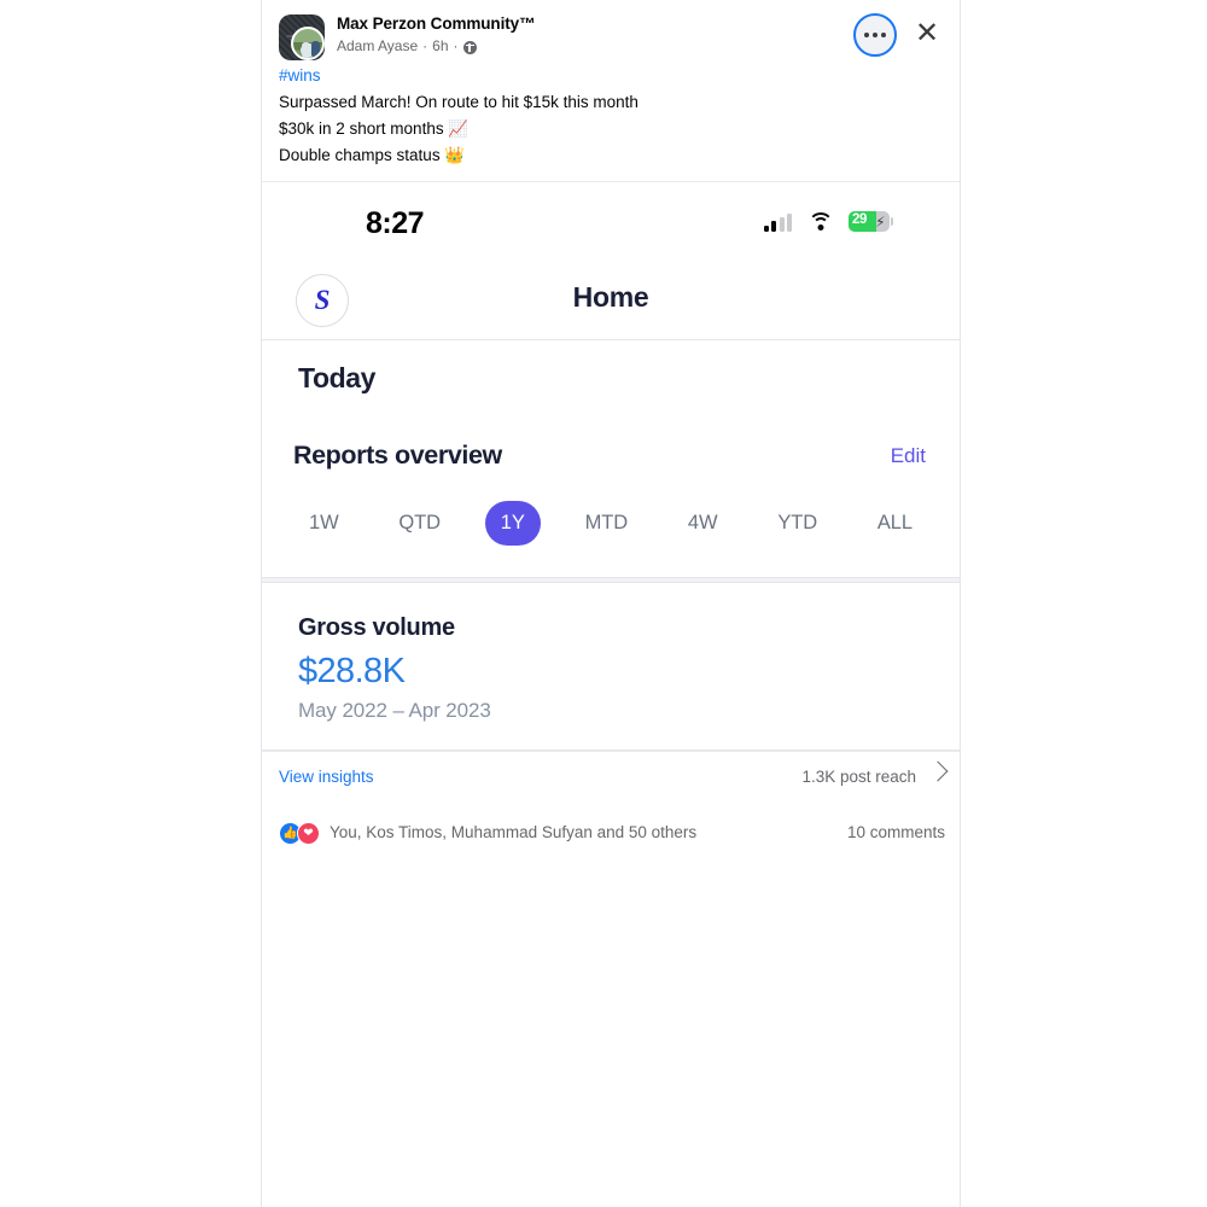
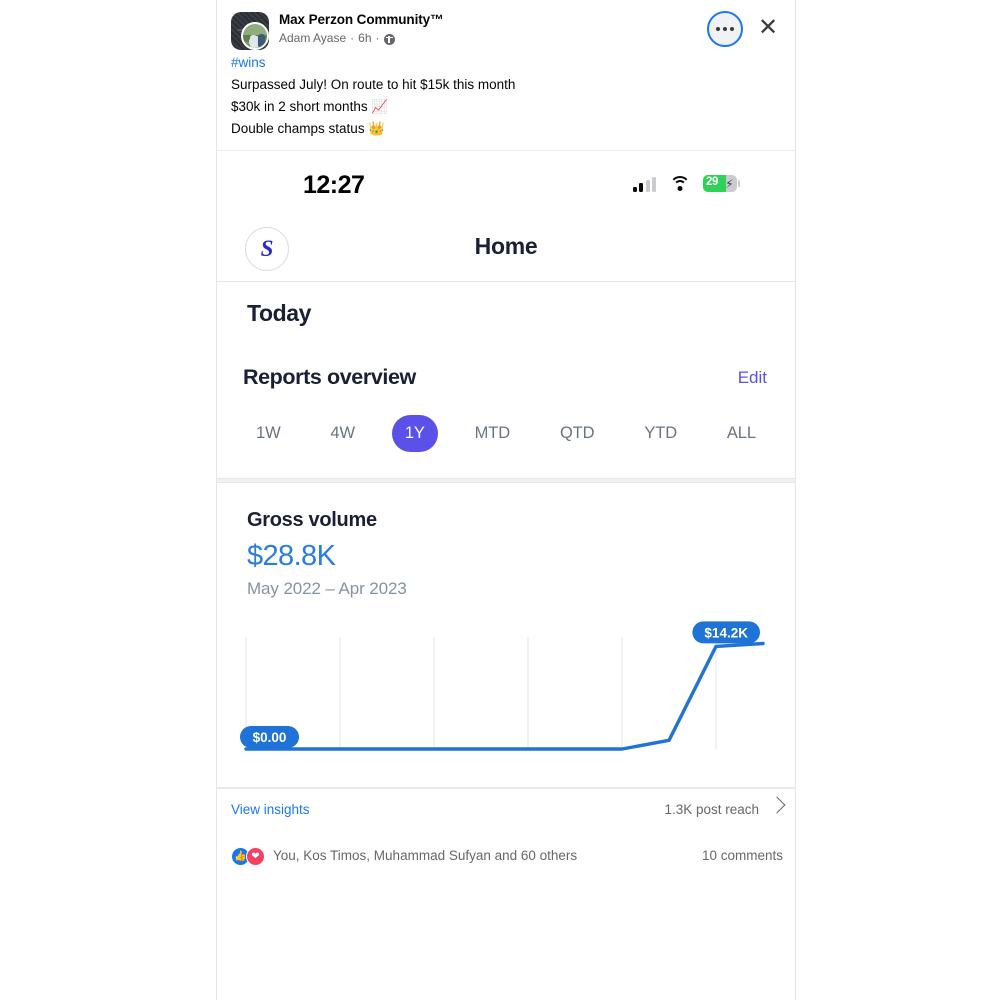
  Max Perzon Community™
  Adam Ayase
  ·
  6h
  ·
  ✕
  #wins
- Surpassed March! On route to hit $15k this month
+ Surpassed July! On route to hit $15k this month
  $30k in 2 short months 📈
  Double champs status 👑
- 8:27
+ 12:27
  29
  ⚡
  S
  Home
  Today
  Reports overview
  Edit
  1W
- QTD
+ 4W
  1Y
  MTD
- 4W
+ QTD
  YTD
  ALL
  Gross volume
  $28.8K
  May 2022 – Apr 2023
+ $0.00
+ $14.2K
  View insights
  1.3K post reach
  👍
  ❤
- You, Kos Timos, Muhammad Sufyan and 50 others
+ You, Kos Timos, Muhammad Sufyan and 60 others
  10 comments
